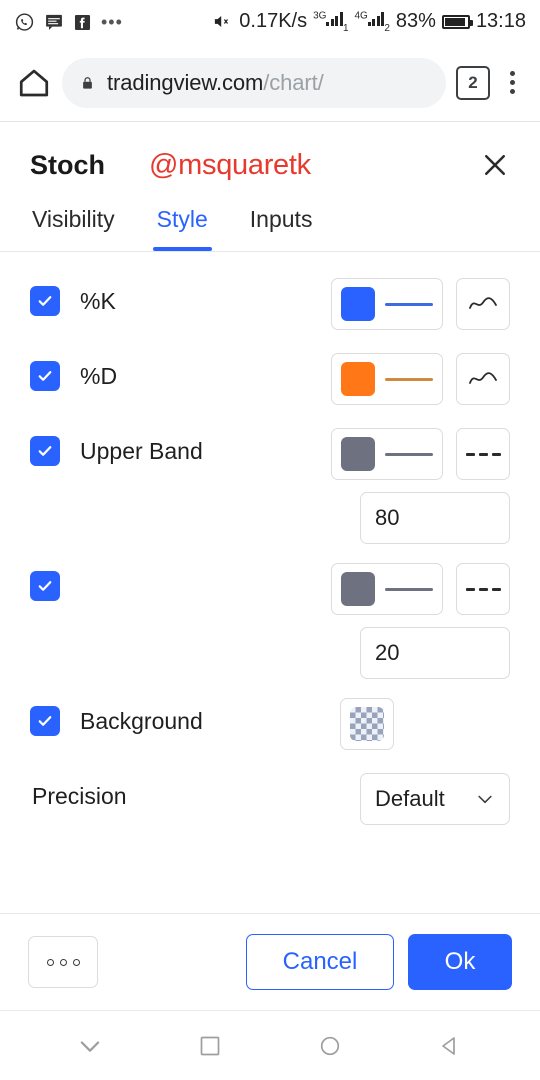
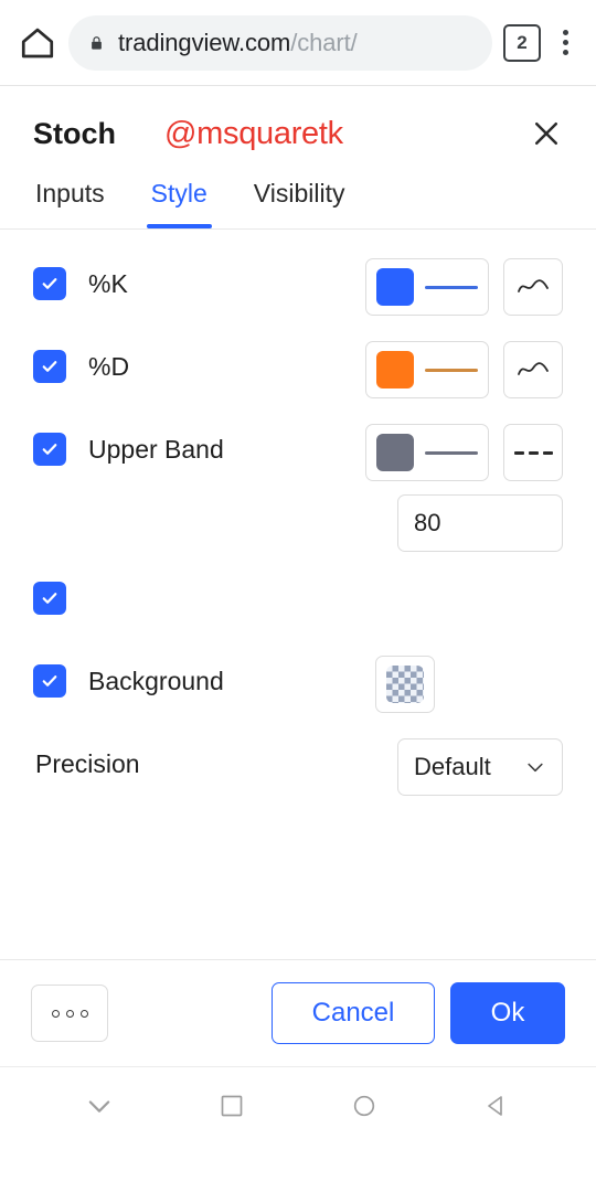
- •••
- 0.17K/s
- 3G1
- 4G2
- 83%
- 13:18
  tradingview.com/chart/
  2
  Stoch
  @msquaretk
- Visibility
+ Inputs
  Style
- Inputs
+ Visibility
  %K
  %D
  Upper Band
  80
- 20
  Background
  Precision
  Default
  Cancel
  Ok
